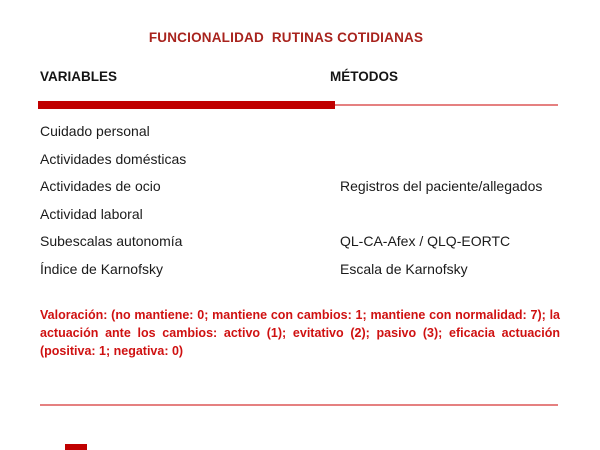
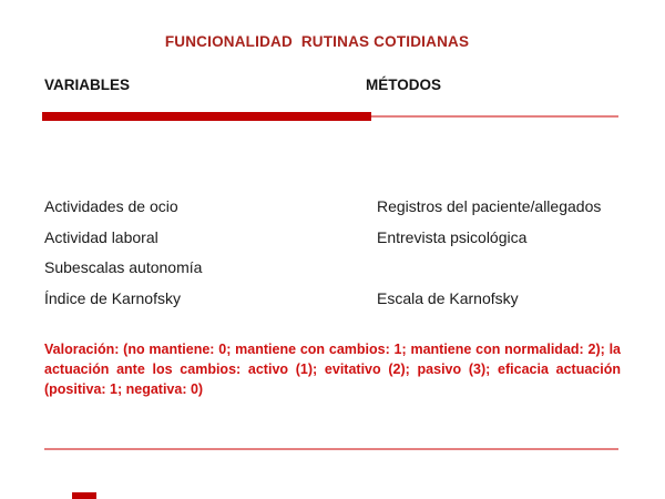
  FUNCIONALIDAD RUTINAS COTIDIANAS
  VARIABLES
  MÉTODOS
- Cuidado personal
- Actividades domésticas
  Actividades de ocio
  Registros del paciente/allegados
  Actividad laboral
+ Entrevista psicológica
  Subescalas autonomía
- QL-CA-Afex / QLQ-EORTC
  Índice de Karnofsky
  Escala de Karnofsky
- Valoración: (no mantiene: 0; mantiene con cambios: 1; mantiene con normalidad: 7); la actuación ante los cambios: activo (1); evitativo (2); pasivo (3); eficacia actuación (positiva: 1; negativa: 0)
+ Valoración: (no mantiene: 0; mantiene con cambios: 1; mantiene con normalidad: 2); la actuación ante los cambios: activo (1); evitativo (2); pasivo (3); eficacia actuación (positiva: 1; negativa: 0)
